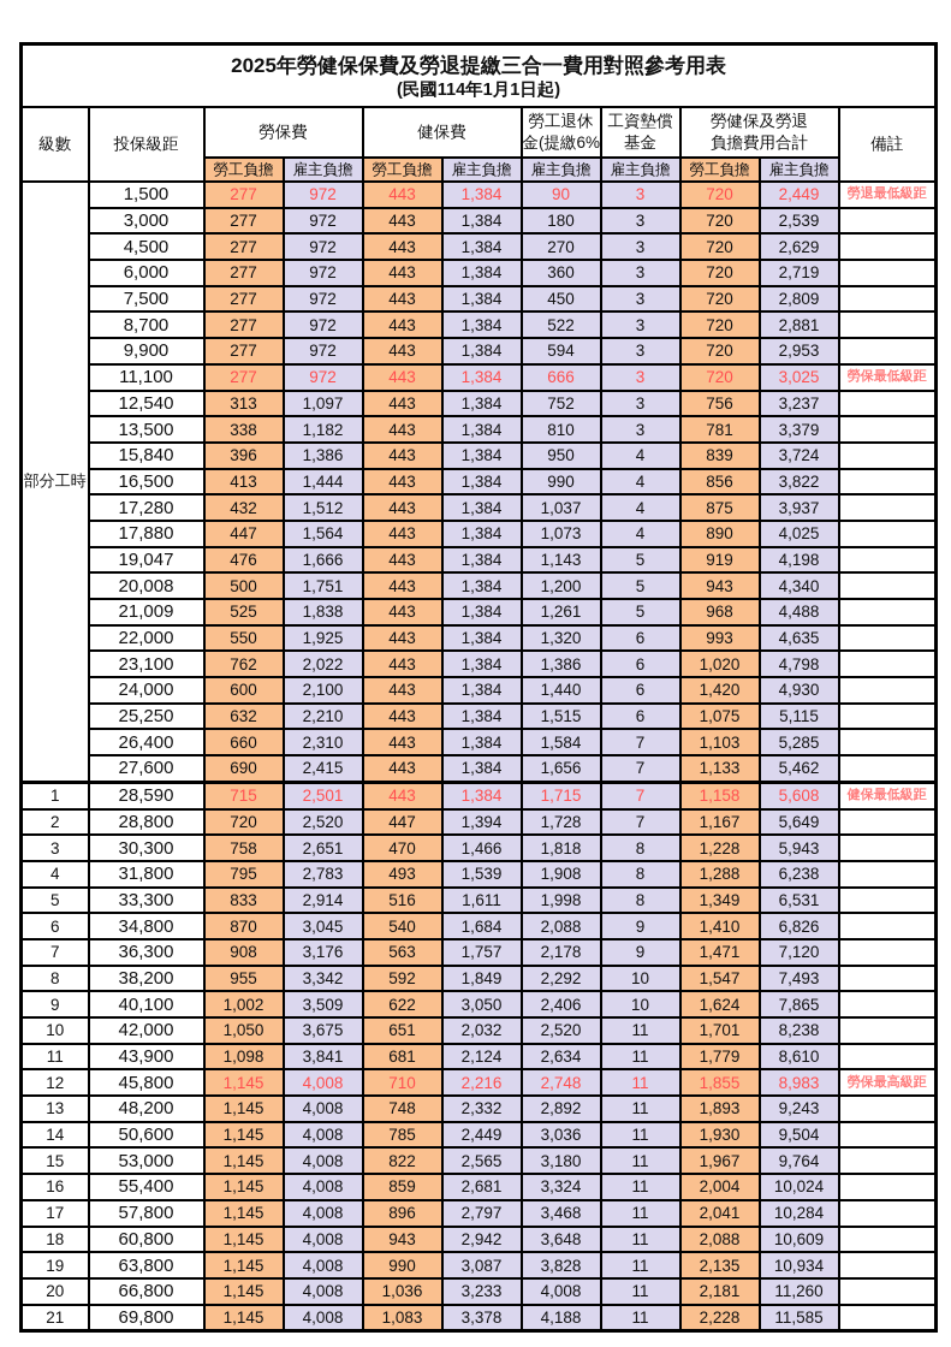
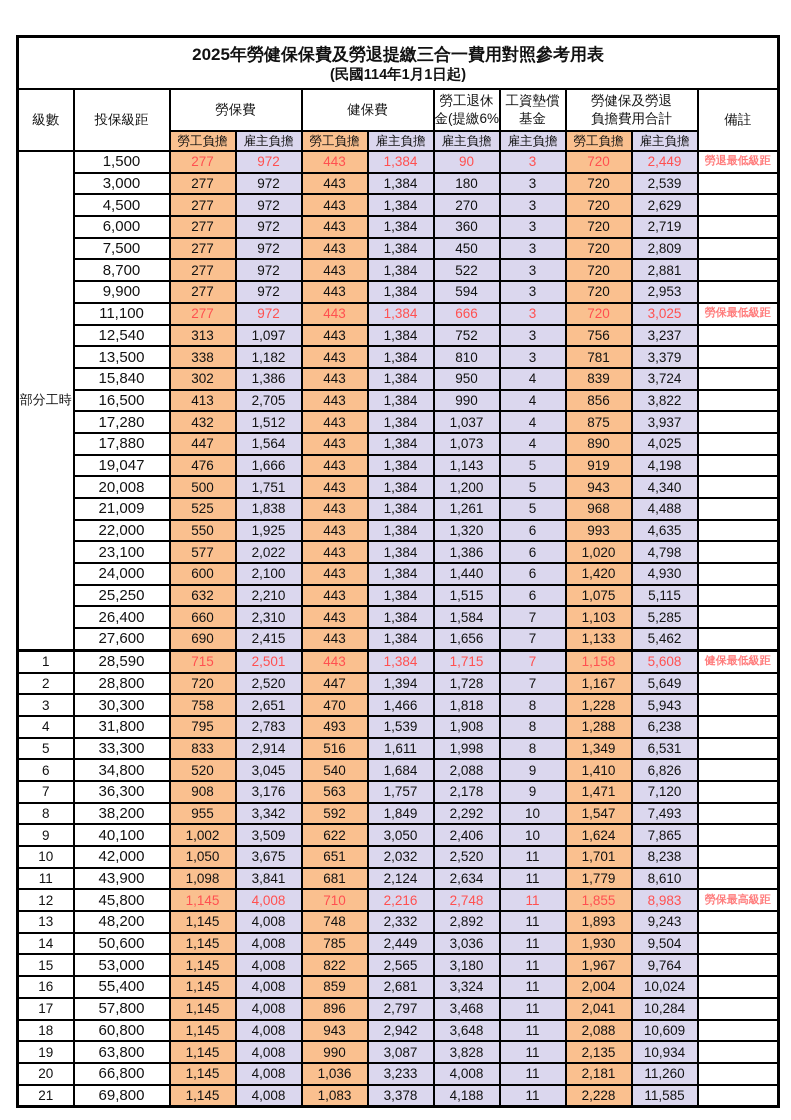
  2025年勞健保保費及勞退提繳三合一費用對照參考用表 (民國114年1月1日起)
  級數	投保級距	勞保費	健保費	勞工退休 金(提繳6%	工資墊償 基金	勞健保及勞退 負擔費用合計	備註
  勞工負擔	雇主負擔	勞工負擔	雇主負擔	雇主負擔	雇主負擔	勞工負擔	雇主負擔
  部分工時	1,500	277	972	443	1,384	90	3	720	2,449	勞退最低級距
  3,000	277	972	443	1,384	180	3	720	2,539
  4,500	277	972	443	1,384	270	3	720	2,629
  6,000	277	972	443	1,384	360	3	720	2,719
  7,500	277	972	443	1,384	450	3	720	2,809
  8,700	277	972	443	1,384	522	3	720	2,881
  9,900	277	972	443	1,384	594	3	720	2,953
  11,100	277	972	443	1,384	666	3	720	3,025	勞保最低級距
  12,540	313	1,097	443	1,384	752	3	756	3,237
  13,500	338	1,182	443	1,384	810	3	781	3,379
- 15,840	396	1,386	443	1,384	950	4	839	3,724
+ 15,840	302	1,386	443	1,384	950	4	839	3,724
- 16,500	413	1,444	443	1,384	990	4	856	3,822
+ 16,500	413	2,705	443	1,384	990	4	856	3,822
  17,280	432	1,512	443	1,384	1,037	4	875	3,937
  17,880	447	1,564	443	1,384	1,073	4	890	4,025
  19,047	476	1,666	443	1,384	1,143	5	919	4,198
  20,008	500	1,751	443	1,384	1,200	5	943	4,340
  21,009	525	1,838	443	1,384	1,261	5	968	4,488
  22,000	550	1,925	443	1,384	1,320	6	993	4,635
- 23,100	762	2,022	443	1,384	1,386	6	1,020	4,798
+ 23,100	577	2,022	443	1,384	1,386	6	1,020	4,798
  24,000	600	2,100	443	1,384	1,440	6	1,420	4,930
  25,250	632	2,210	443	1,384	1,515	6	1,075	5,115
  26,400	660	2,310	443	1,384	1,584	7	1,103	5,285
  27,600	690	2,415	443	1,384	1,656	7	1,133	5,462
  1	28,590	715	2,501	443	1,384	1,715	7	1,158	5,608	健保最低級距
  2	28,800	720	2,520	447	1,394	1,728	7	1,167	5,649
  3	30,300	758	2,651	470	1,466	1,818	8	1,228	5,943
  4	31,800	795	2,783	493	1,539	1,908	8	1,288	6,238
  5	33,300	833	2,914	516	1,611	1,998	8	1,349	6,531
- 6	34,800	870	3,045	540	1,684	2,088	9	1,410	6,826
+ 6	34,800	520	3,045	540	1,684	2,088	9	1,410	6,826
  7	36,300	908	3,176	563	1,757	2,178	9	1,471	7,120
  8	38,200	955	3,342	592	1,849	2,292	10	1,547	7,493
  9	40,100	1,002	3,509	622	3,050	2,406	10	1,624	7,865
  10	42,000	1,050	3,675	651	2,032	2,520	11	1,701	8,238
  11	43,900	1,098	3,841	681	2,124	2,634	11	1,779	8,610
  12	45,800	1,145	4,008	710	2,216	2,748	11	1,855	8,983	勞保最高級距
  13	48,200	1,145	4,008	748	2,332	2,892	11	1,893	9,243
  14	50,600	1,145	4,008	785	2,449	3,036	11	1,930	9,504
  15	53,000	1,145	4,008	822	2,565	3,180	11	1,967	9,764
  16	55,400	1,145	4,008	859	2,681	3,324	11	2,004	10,024
  17	57,800	1,145	4,008	896	2,797	3,468	11	2,041	10,284
  18	60,800	1,145	4,008	943	2,942	3,648	11	2,088	10,609
  19	63,800	1,145	4,008	990	3,087	3,828	11	2,135	10,934
  20	66,800	1,145	4,008	1,036	3,233	4,008	11	2,181	11,260
  21	69,800	1,145	4,008	1,083	3,378	4,188	11	2,228	11,585
